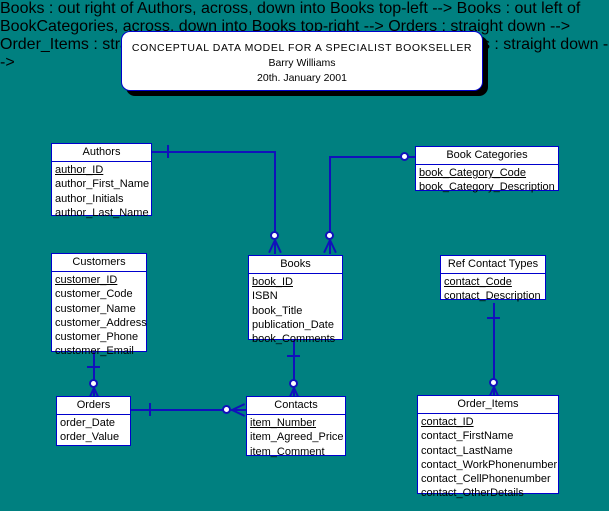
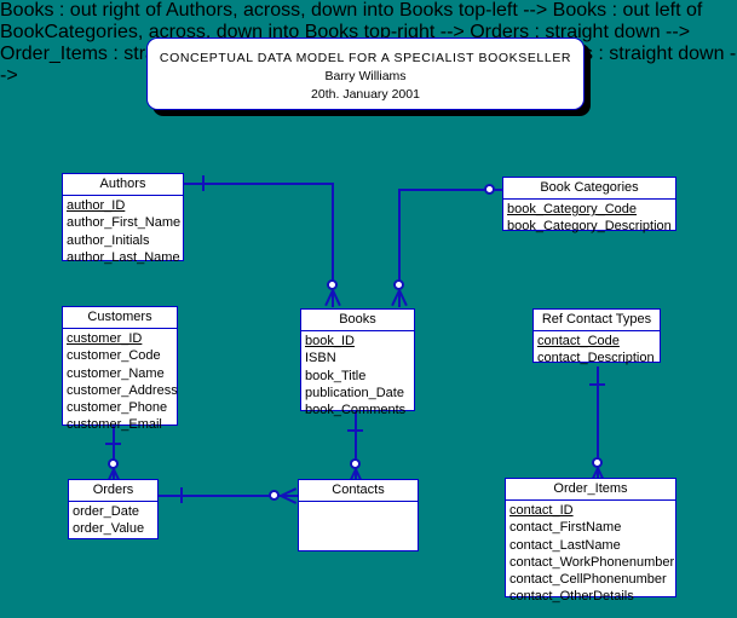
  CONCEPTUAL DATA MODEL FOR A SPECIALIST BOOKSELLER
  Barry Williams
  20th. January 2001
  Books : out right of Authors, across, down into Books top-left --> Books : out left of BookCategories, across, down into Books top-right --> Orders : straight down --> Order_Items : straight down --> Order_Items : horizontal --> Contacts : straight down -->
  Authors
  author_ID
  author_First_Name
  author_Initials
  author_Last_Name
  Book Categories
  book_Category_Code
  book_Category_Description
  Customers
  customer_ID
  customer_Code
  customer_Name
  customer_Address
  customer_Phone
  customer_Email
  Books
  book_ID
  ISBN
  book_Title
  publication_Date
  book_Comments
  Ref Contact Types
  contact_Code
  contact_Description
  Orders
  order_Date
  order_Value
  Contacts
- item_Number
- item_Agreed_Price
- item_Comment
  Order_Items
  contact_ID
  contact_FirstName
  contact_LastName
  contact_WorkPhonenumber
  contact_CellPhonenumber
  contact_OtherDetails
